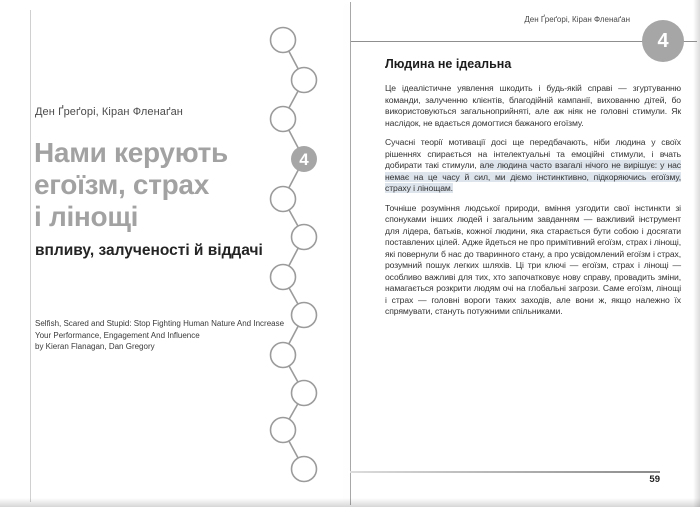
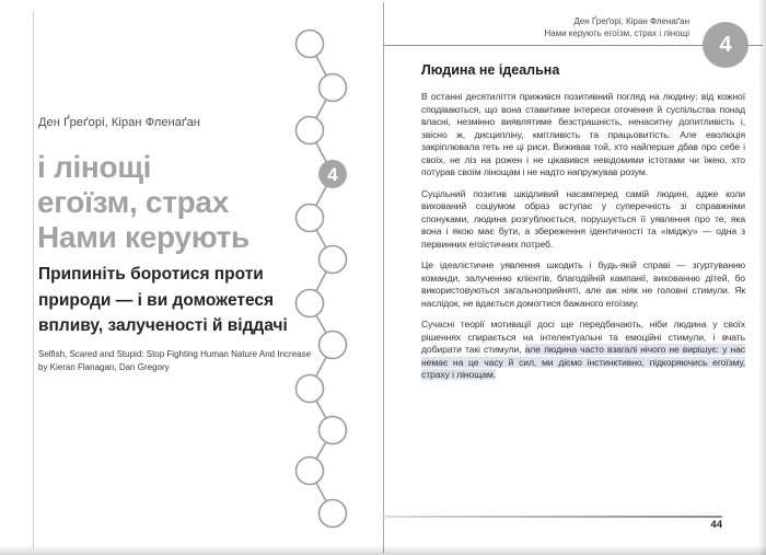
  Ден Ґреґорі, Кіран Фленаґан
- Нами керують
+ і лінощі
  егоїзм, страх
- і лінощі
+ Нами керують
+ Припиніть боротися проти
+ природи — і ви доможетеся
  впливу, залученості й віддачі
  Selfish, Scared and Stupid: Stop Fighting Human Nature And Increase
- Your Performance, Engagement And Influence
  by Kieran Flanagan, Dan Gregory
  4
  Ден Ґреґорі, Кіран Фленаґан
+ Нами керують егоїзм, страх і лінощі
  4
  Людина не ідеальна
+ В останні десятиліття прижився позитивний погляд на людину: від кожної сподіваються, що вона ставитиме інтереси оточення й суспільства понад власні, незмінно виявлятиме безстрашність, ненаситну допитливість і, звісно ж, дисципліну, кмітливість та працьовитість. Але еволюція закріплювала геть не ці риси. Виживав той, хто найперше дбав про себе і своїх, не ліз на рожен і не цікавився невідомими істотами чи їжею, хто потурав своїм лінощам і не надто напружував розум.
+ Суцільний позитив шкідливий насамперед самій людині, адже коли вихований соціумом образ вступає у суперечність зі справжніми спонуками, людина розгублюється, порушується її уявлення про те, яка вона і якою має бути, а збереження ідентичності та «іміджу» — одна з первинних егоїстичних потреб.
  Це ідеалістичне уявлення шкодить і будь-якій справі — згуртуванню команди, залученню клієнтів, благодійній кампанії, вихованню дітей, бо використовуються загальноприйняті, але аж ніяк не головні стимули. Як наслідок, не вдається домогтися бажаного егоїзму.
  Сучасні теорії мотивації досі ще передбачають, ніби людина у своїх рішеннях спирається на інтелектуальні та емоційні стимули, і вчать добирати такі стимули, але людина часто взагалі нічого не вирішує: у нас немає на це часу й сил, ми діємо інстинктивно, підкоряючись егоїзму, страху і лінощам.
- Точніше розуміння людської природи, вміння узгодити свої інстинкти зі спонуками інших людей і загальним завданням — важливий інструмент для лідера, батьків, кожної людини, яка старається бути собою і досягати поставлених цілей. Адже йдеться не про примітивний егоїзм, страх і лінощі, які повернули б нас до тваринного стану, а про усвідомлений егоїзм і страх, розумний пошук легких шляхів. Ці три ключі — егоїзм, страх і лінощі — особливо важливі для тих, хто започатковує нову справу, провадить зміни, намагається розкрити людям очі на глобальні загрози. Саме егоїзм, лінощі і страх — головні вороги таких заходів, але вони ж, якщо належно їх спрямувати, стануть потужними спільниками.
- 59
+ 44
